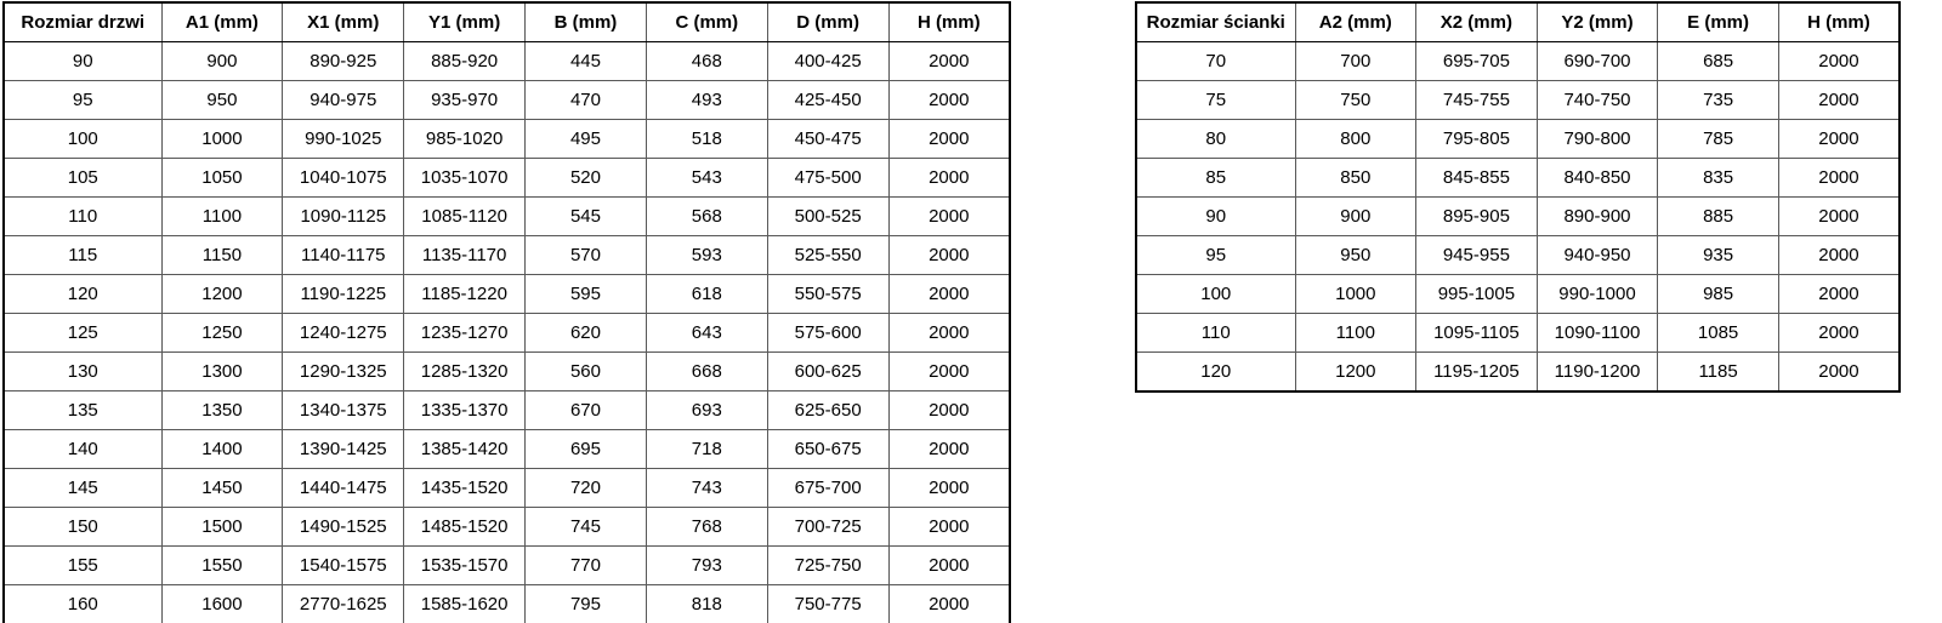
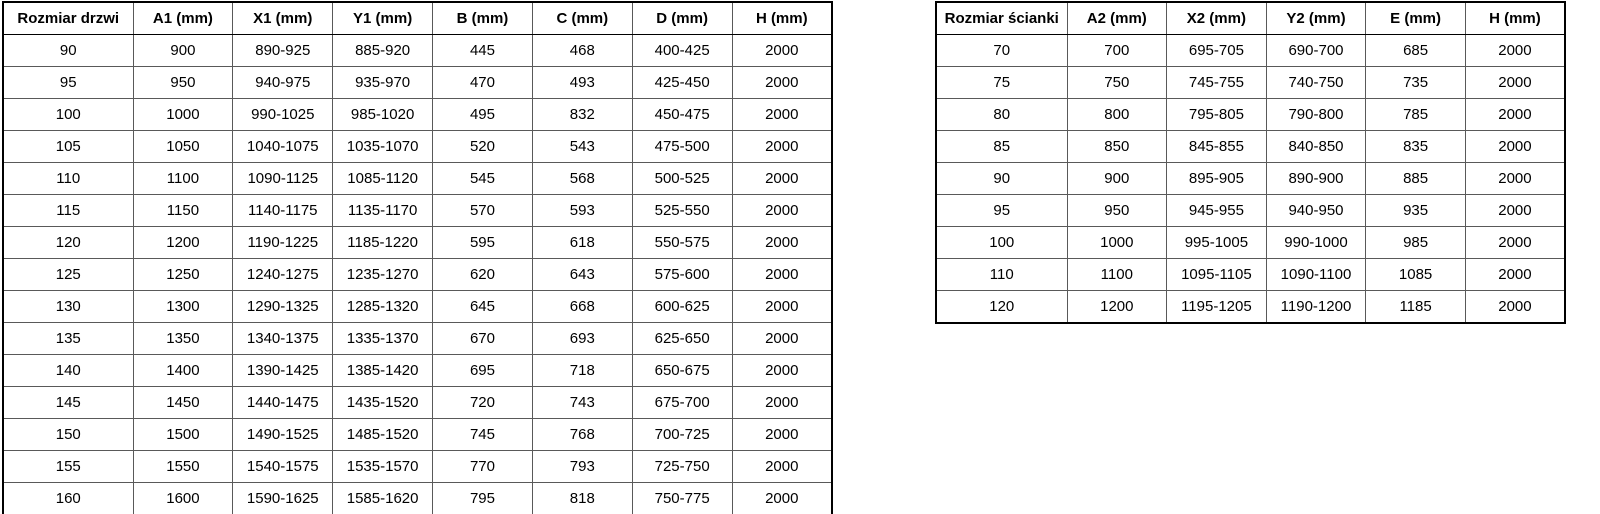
  Rozmiar drzwi	A1 (mm)	X1 (mm)	Y1 (mm)	B (mm)	C (mm)	D (mm)	H (mm)
  90	900	890-925	885-920	445	468	400-425	2000
  95	950	940-975	935-970	470	493	425-450	2000
- 100	1000	990-1025	985-1020	495	518	450-475	2000
+ 100	1000	990-1025	985-1020	495	832	450-475	2000
  105	1050	1040-1075	1035-1070	520	543	475-500	2000
  110	1100	1090-1125	1085-1120	545	568	500-525	2000
  115	1150	1140-1175	1135-1170	570	593	525-550	2000
  120	1200	1190-1225	1185-1220	595	618	550-575	2000
  125	1250	1240-1275	1235-1270	620	643	575-600	2000
- 130	1300	1290-1325	1285-1320	560	668	600-625	2000
+ 130	1300	1290-1325	1285-1320	645	668	600-625	2000
  135	1350	1340-1375	1335-1370	670	693	625-650	2000
  140	1400	1390-1425	1385-1420	695	718	650-675	2000
  145	1450	1440-1475	1435-1520	720	743	675-700	2000
  150	1500	1490-1525	1485-1520	745	768	700-725	2000
  155	1550	1540-1575	1535-1570	770	793	725-750	2000
- 160	1600	2770-1625	1585-1620	795	818	750-775	2000
+ 160	1600	1590-1625	1585-1620	795	818	750-775	2000
  Rozmiar ścianki	A2 (mm)	X2 (mm)	Y2 (mm)	E (mm)	H (mm)
  70	700	695-705	690-700	685	2000
  75	750	745-755	740-750	735	2000
  80	800	795-805	790-800	785	2000
  85	850	845-855	840-850	835	2000
  90	900	895-905	890-900	885	2000
  95	950	945-955	940-950	935	2000
  100	1000	995-1005	990-1000	985	2000
  110	1100	1095-1105	1090-1100	1085	2000
  120	1200	1195-1205	1190-1200	1185	2000
